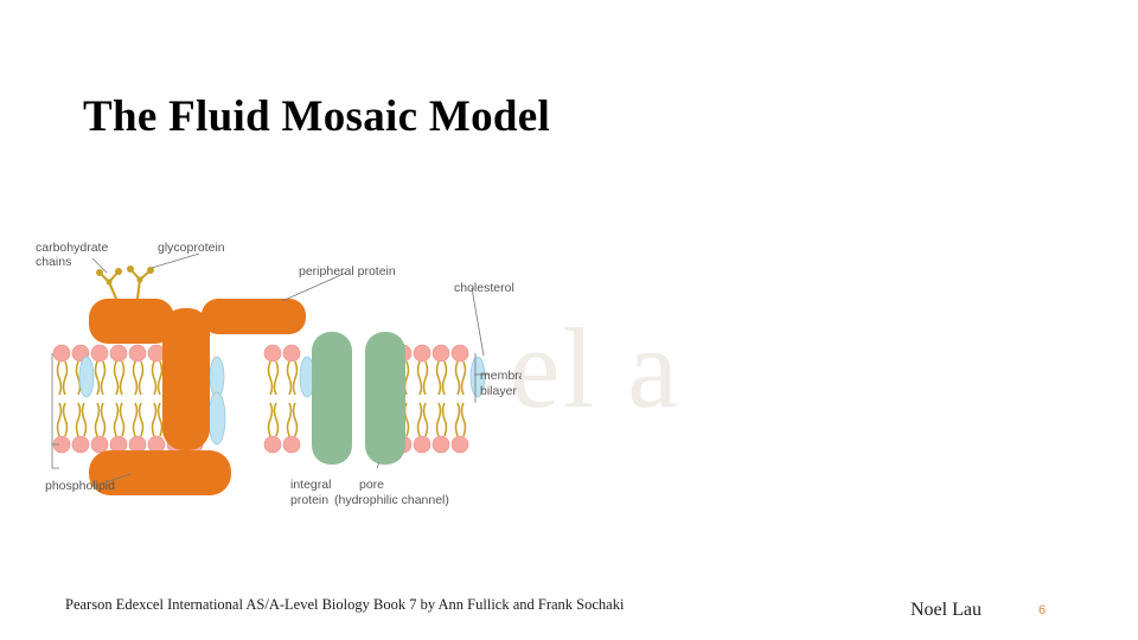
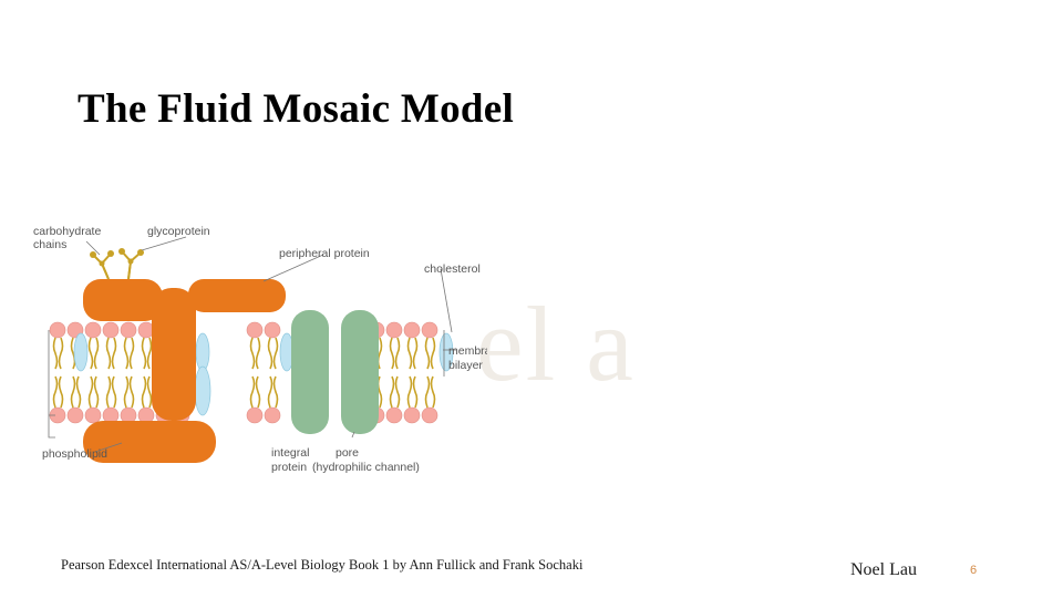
  el a
  The Fluid Mosaic Model
  carbohydrate
  chains
  glycoprotein
  peripheral protein
  cholesterol
  bilayer
  phospholipid
  integral
  protein
  pore
  (hydrophilic channel)
- Pearson Edexcel International AS/A-Level Biology Book 7 by Ann Fullick and Frank Sochaki
+ Pearson Edexcel International AS/A-Level Biology Book 1 by Ann Fullick and Frank Sochaki
  Noel Lau
  6
